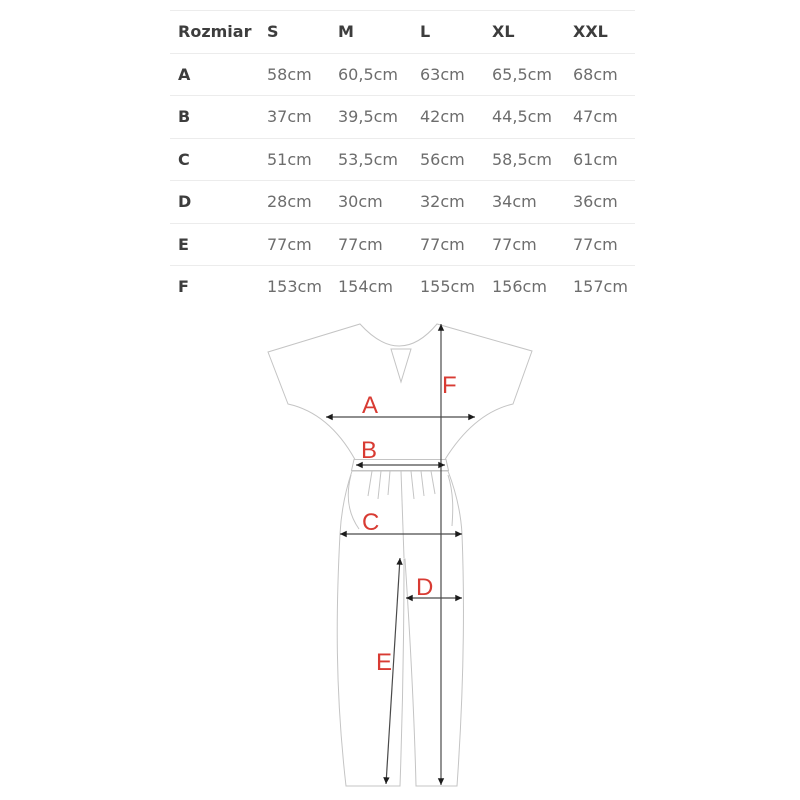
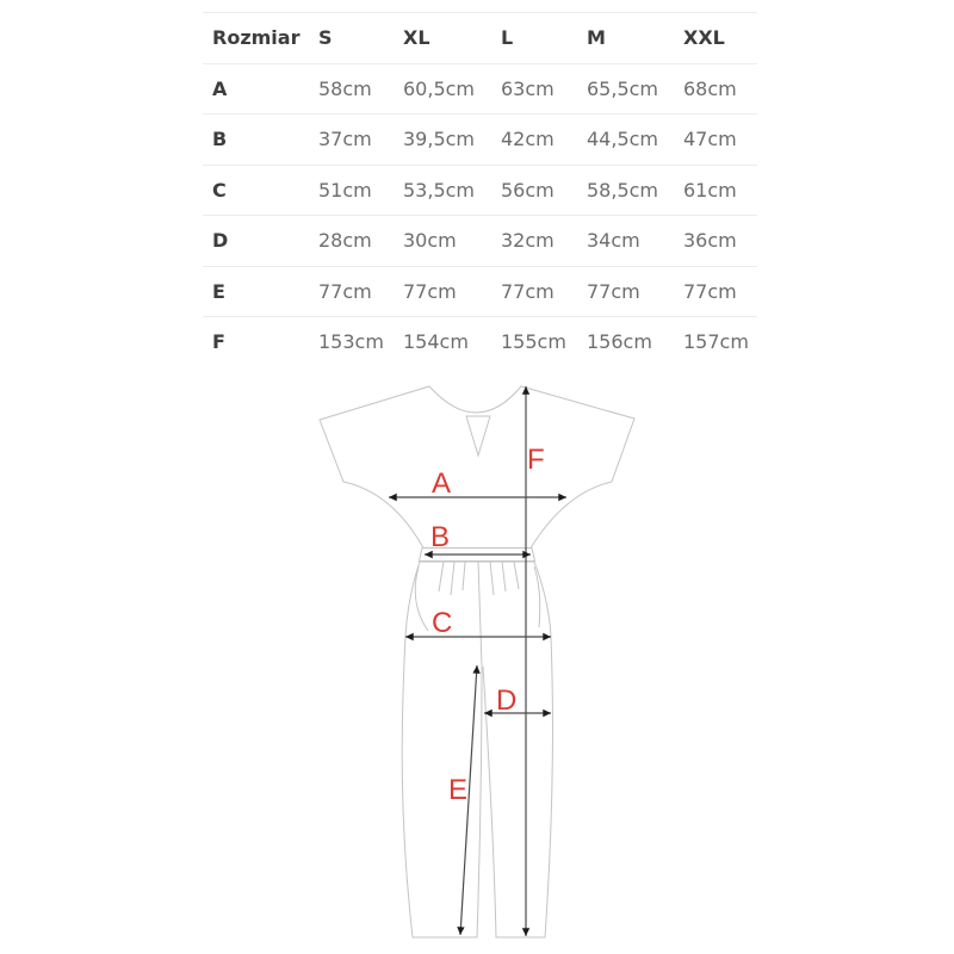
  Rozmiar
  S
- M
+ XL
  L
- XL
+ M
  XXL
  A
  58cm
  60,5cm
  63cm
  65,5cm
  68cm
  B
  37cm
  39,5cm
  42cm
  44,5cm
  47cm
  C
  51cm
  53,5cm
  56cm
  58,5cm
  61cm
  D
  28cm
  30cm
  32cm
  34cm
  36cm
  E
  77cm
  77cm
  77cm
  77cm
  77cm
  F
  153cm
  154cm
  155cm
  156cm
  157cm
  A
  B
  C
  D
  E
  F
